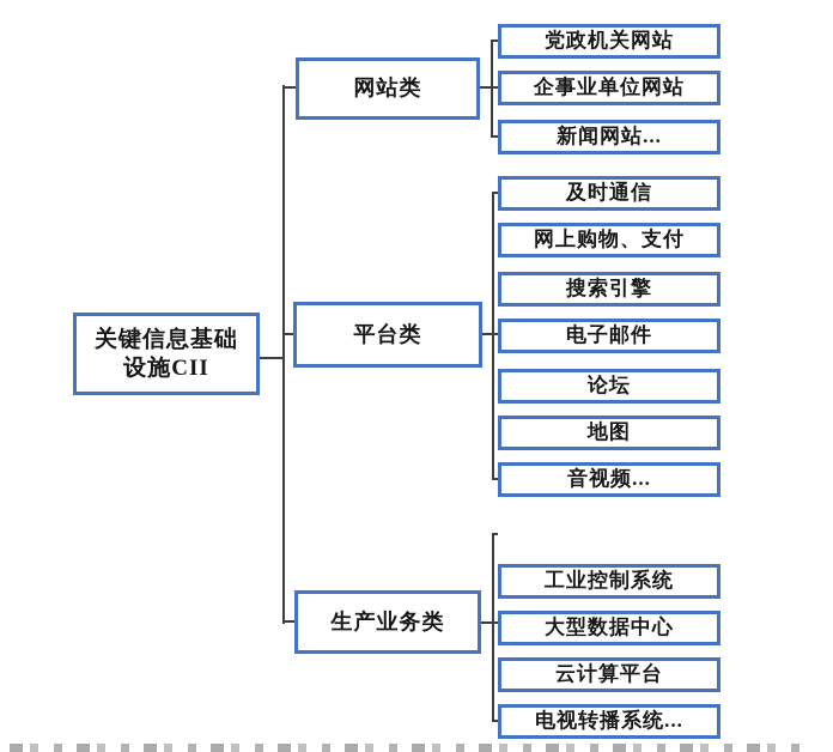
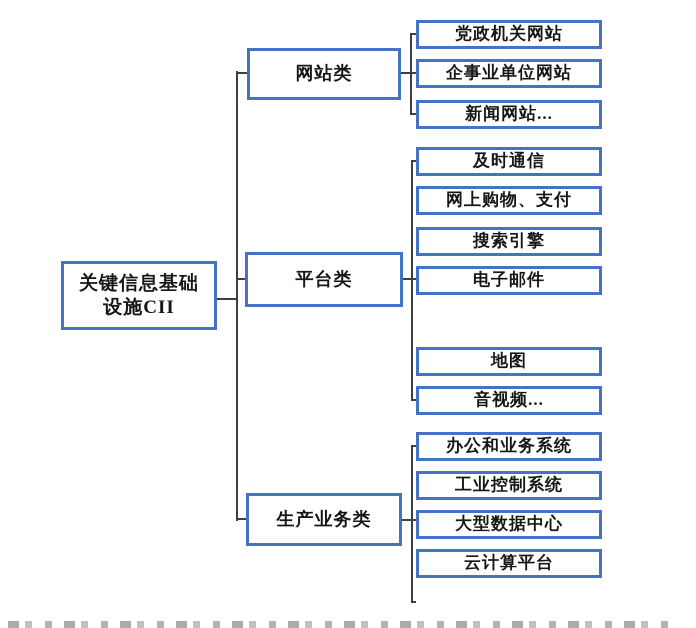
  关键信息基础
  设施CII
  网站类
  平台类
  生产业务类
  党政机关网站
  企事业单位网站
  新闻网站...
  及时通信
  网上购物、支付
  搜索引擎
  电子邮件
- 论坛
  地图
  音视频...
+ 办公和业务系统
  工业控制系统
  大型数据中心
  云计算平台
- 电视转播系统...
